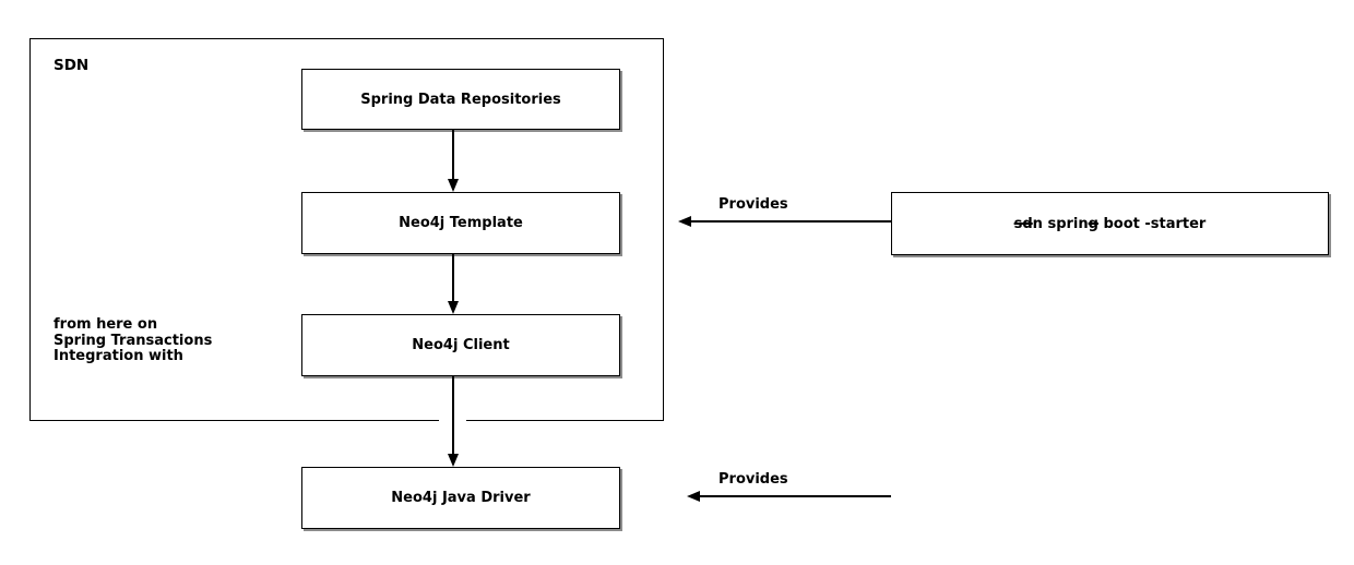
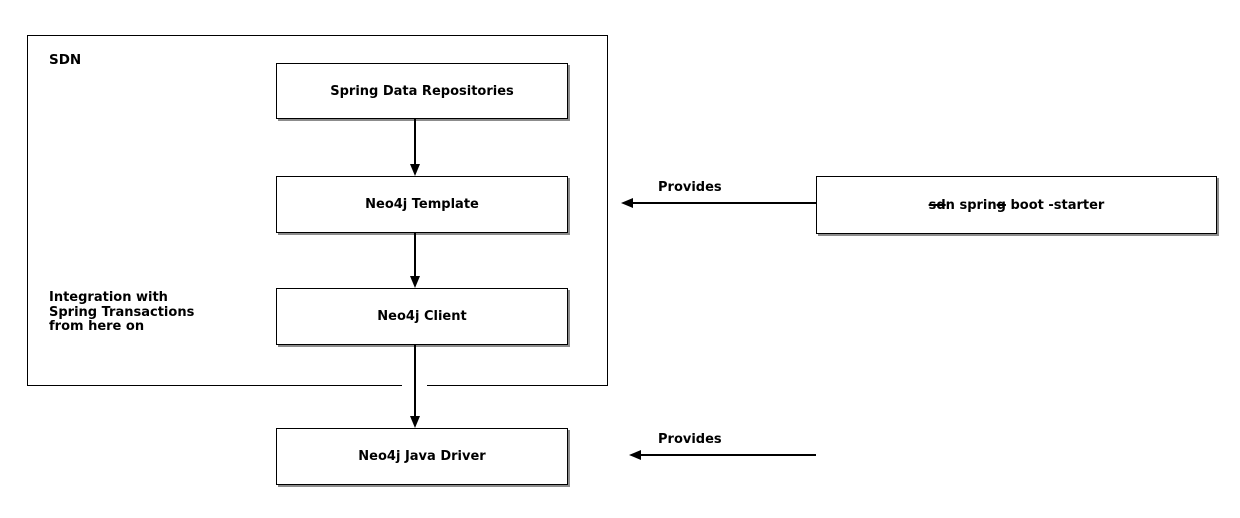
  SDN
- from here on
+ Integration with
  Spring Transactions
- Integration with
+ from here on
  Provides
  Provides
  Spring Data Repositories
  Neo4j Template
  Neo4j Client
  Neo4j Java Driver
  sdn spring boot -starter
